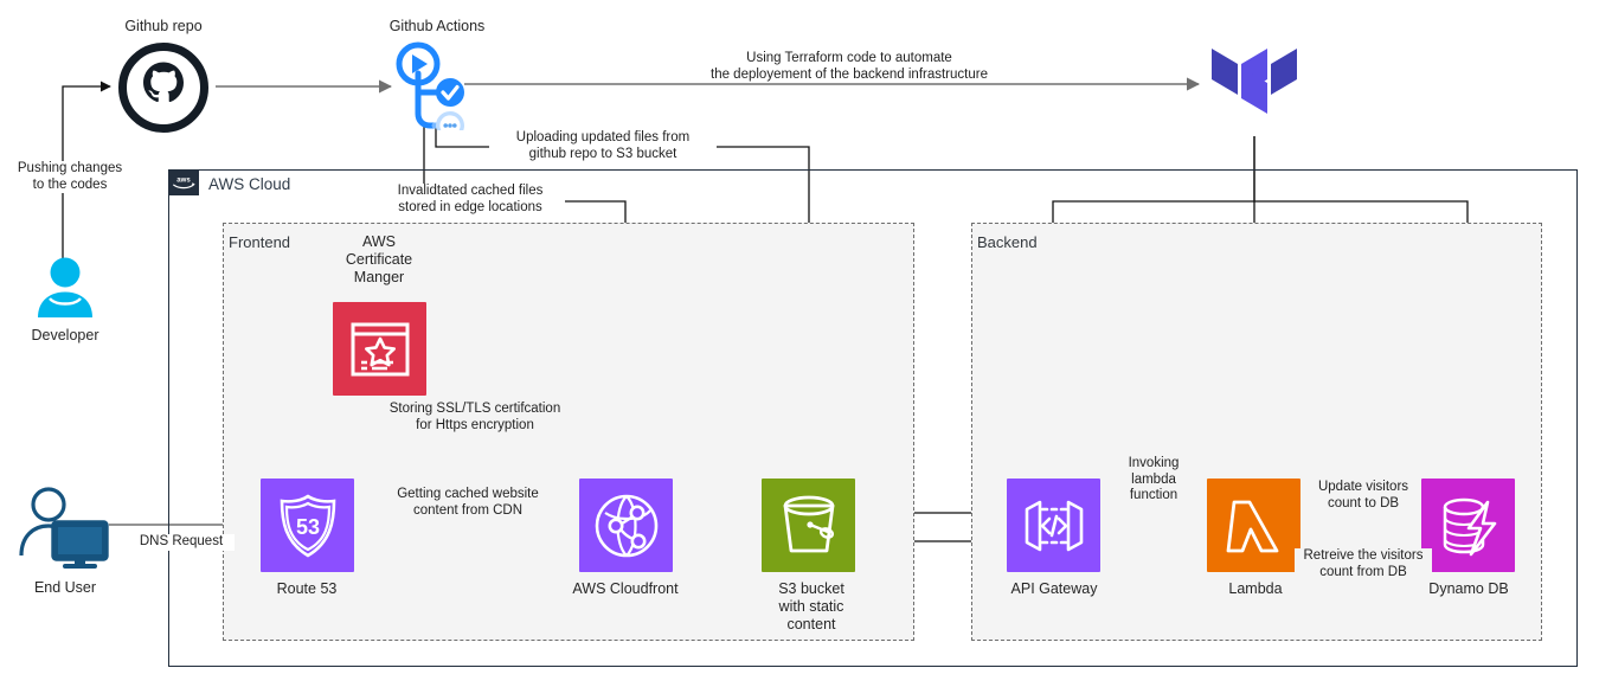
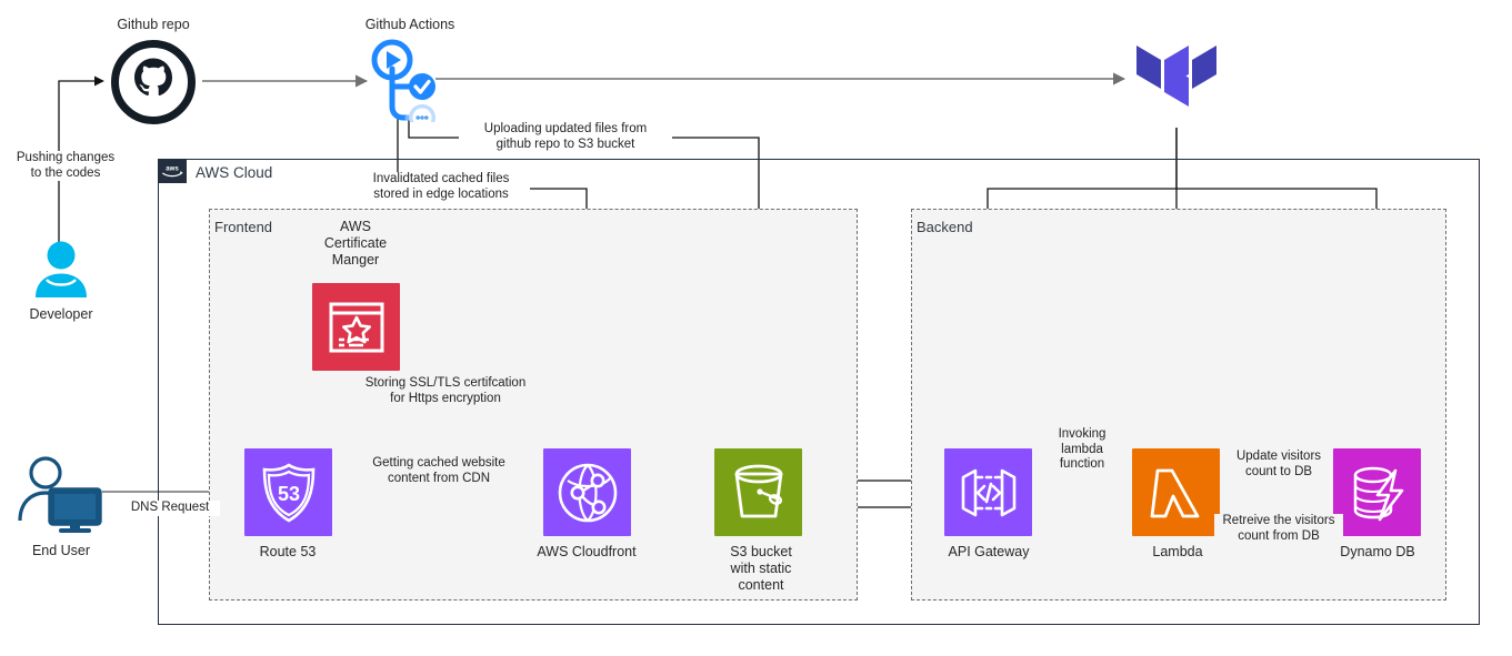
  AWS Cloud
  Frontend
  Backend
  Github repo
  Github Actions
  Developer
  End User
  AWS
  Certificate
  Manger
  53
  Route 53
  AWS Cloudfront
  S3 bucket
  with static
  content
  API Gateway
  Lambda
  Dynamo DB
  Pushing changes
  to the codes
- Using Terraform code to automate
- the deployement of the backend infrastructure
  Uploading updated files from
  github repo to S3 bucket
  Invalidtated cached files
  stored in edge locations
  Storing SSL/TLS certifcation
  for Https encryption
  DNS Request
  Getting cached website
  content from CDN
  Invoking
  lambda
  function
  Update visitors
  count to DB
  Retreive the visitors
  count from DB
